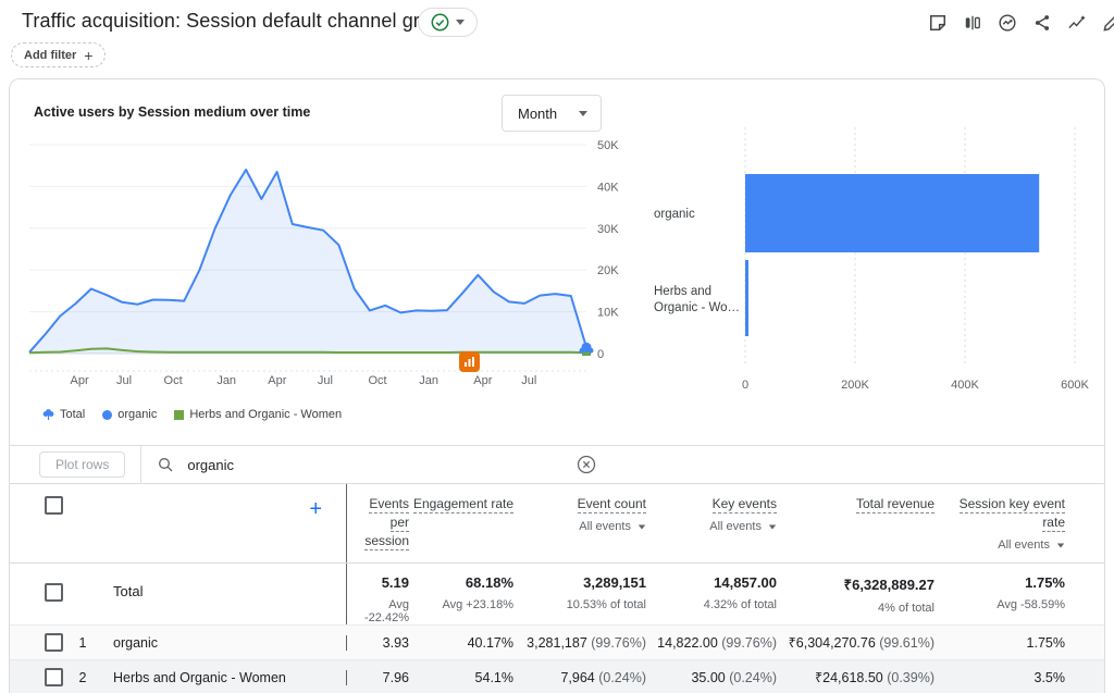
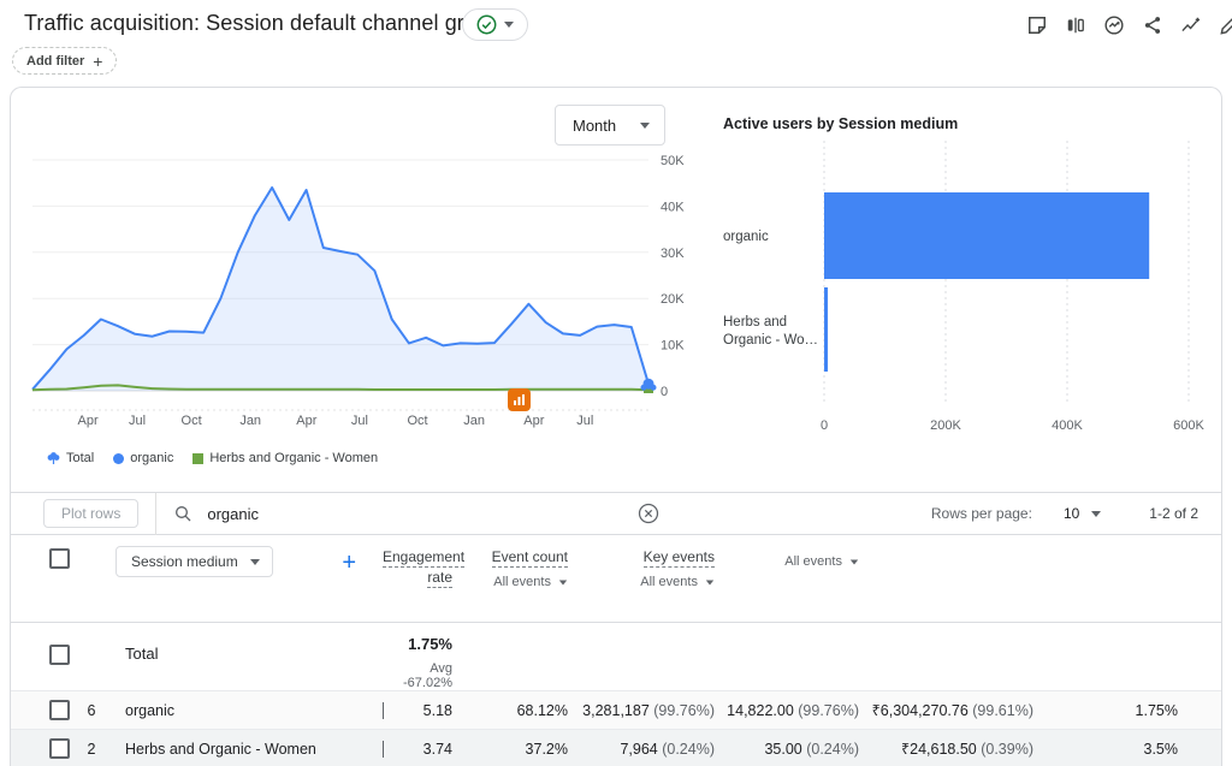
  Traffic acquisition: Session default channel gr
  Add filter
  +
- Active users by Session medium over time
  Month
  0
  10K
  20K
  30K
  40K
  50K
  Apr
  Jul
  Oct
  Jan
  Apr
  Jul
  Oct
  Jan
  Apr
  Jul
  Total
  organic
  Herbs and Organic - Women
+ Active users by Session medium
  0
  200K
  400K
  600K
  organic
  Herbs and
  Organic - Wo…
  Plot rows
  organic
+ Rows per page:
+ 10
+ 1-2 of 2
+ Session medium
  +
- Events per session
  Engagement rate
  Event count
  All events
  Key events
  All events
- Total revenue
- Session key event rate
  All events
  Total
- 5.19
- Avg -22.42%
- 68.18%
- Avg +23.18%
- 3,289,151
- 10.53% of total
- 14,857.00
- 4.32% of total
- ₹6,328,889.27
- 4% of total
  1.75%
- Avg -58.59%
+ Avg -67.02%
- 1
+ 6
  organic
- 3.93
+ 5.18
- 40.17%
+ 68.12%
  3,281,187 (99.76%)
  14,822.00 (99.76%)
  ₹6,304,270.76 (99.61%)
  1.75%
  2
  Herbs and Organic - Women
- 7.96
+ 3.74
- 54.1%
+ 37.2%
  7,964 (0.24%)
  35.00 (0.24%)
  ₹24,618.50 (0.39%)
  3.5%
